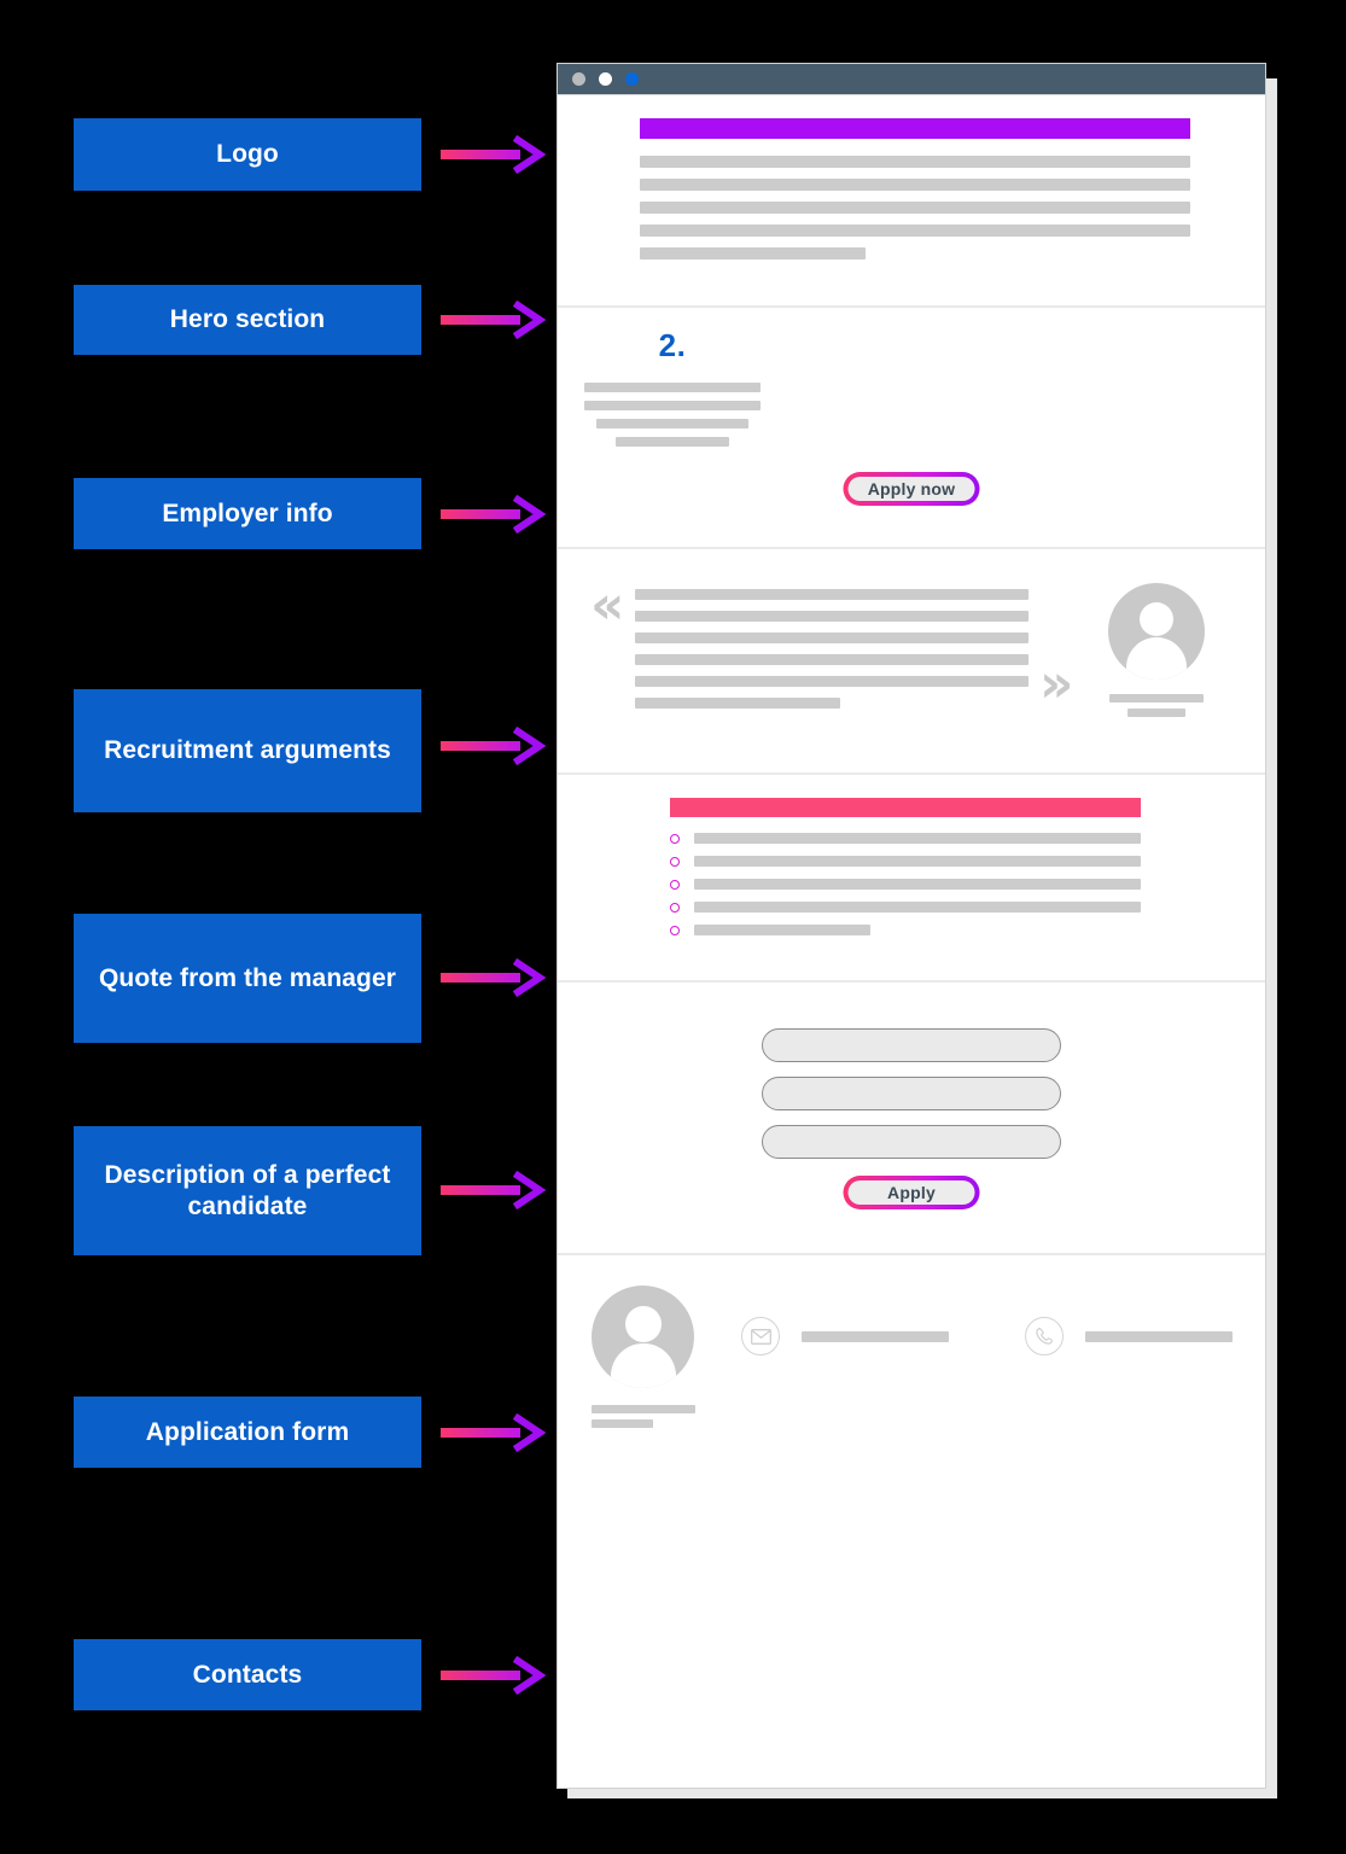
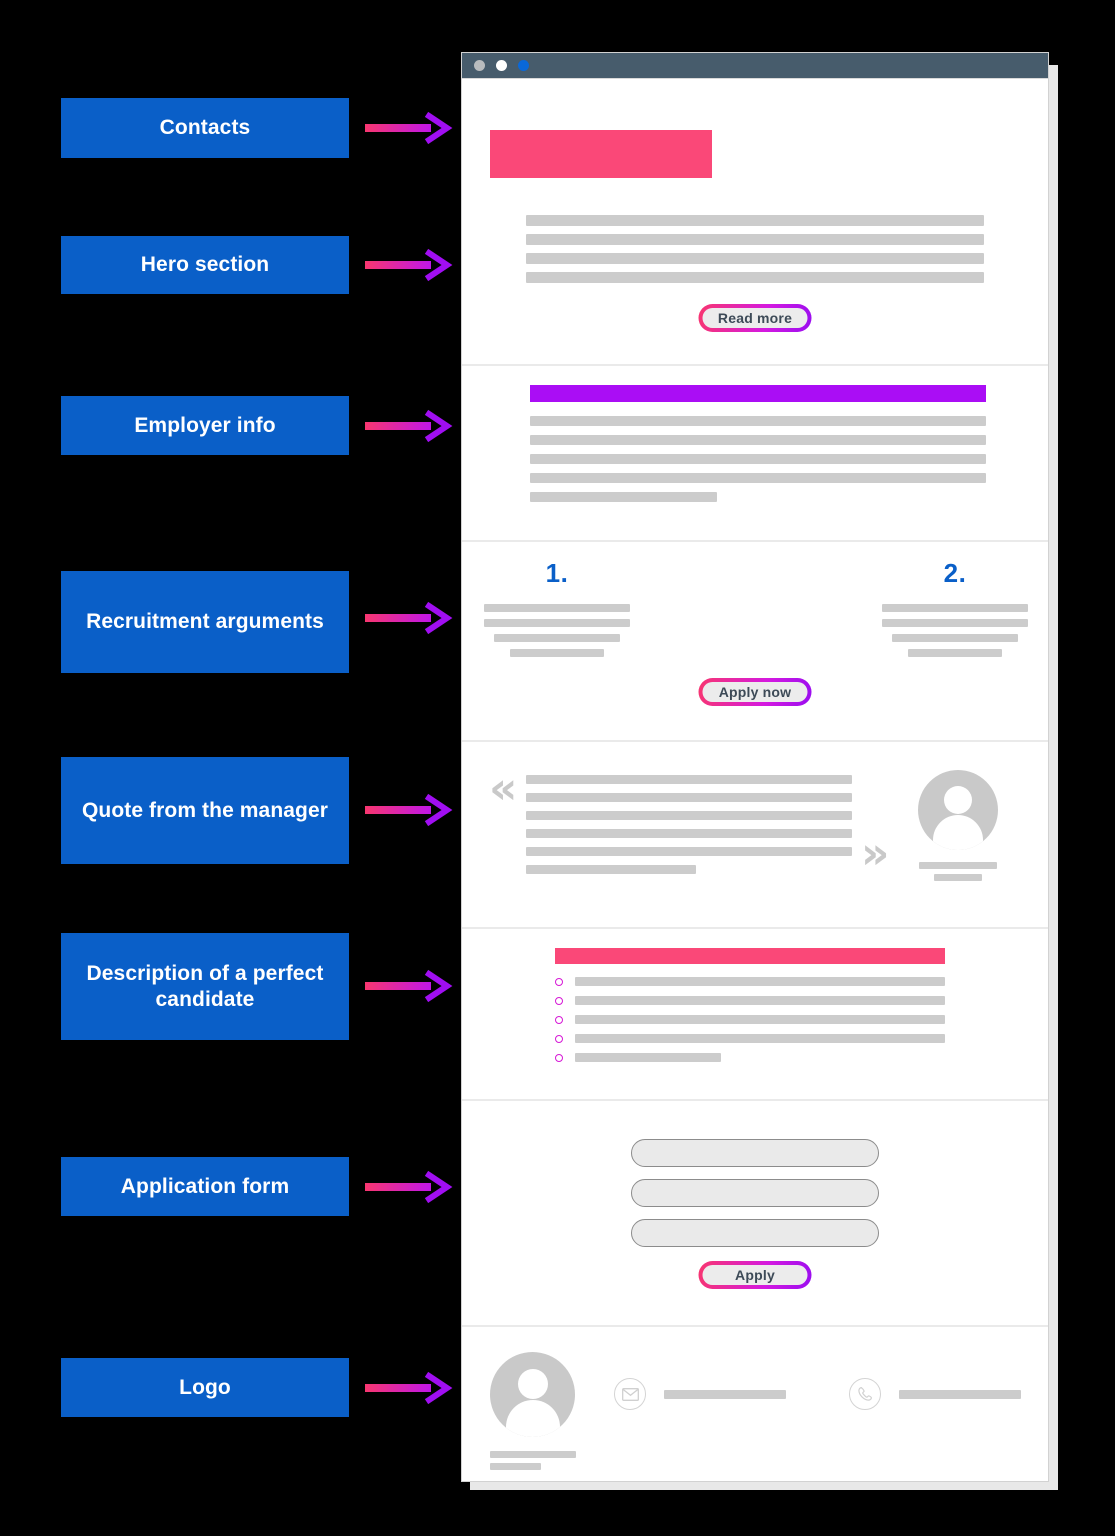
- Logo
+ Contacts
  Hero section
  Employer info
  Recruitment arguments
  Quote from the manager
  Description of a perfect candidate
  Application form
- Contacts
+ Logo
+ Read more
+ 1.
  2.
  Apply now
  «
  »
  Apply
